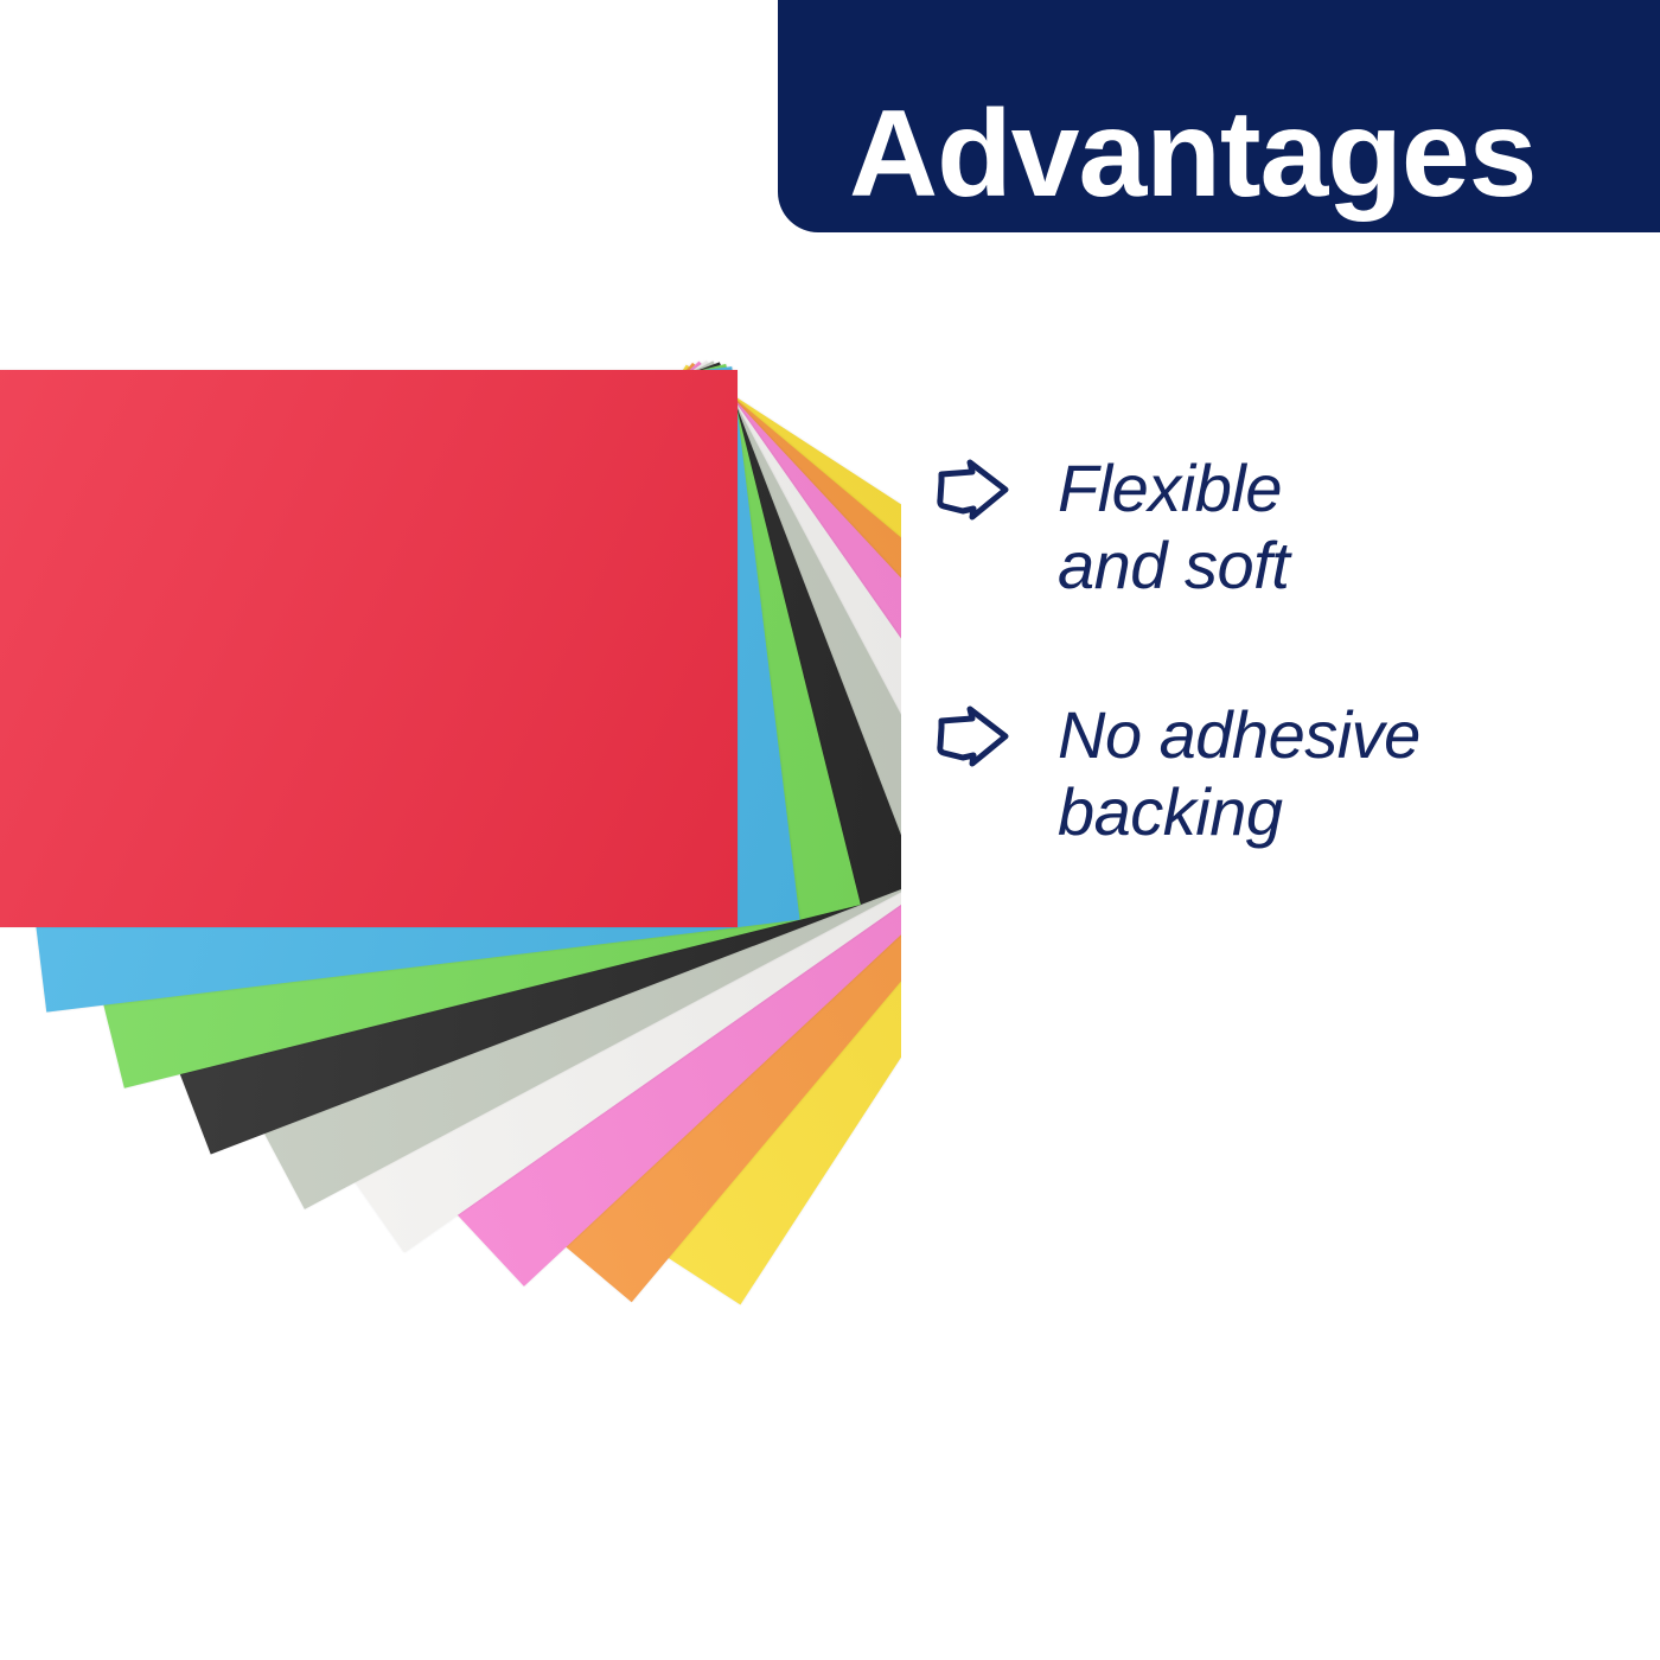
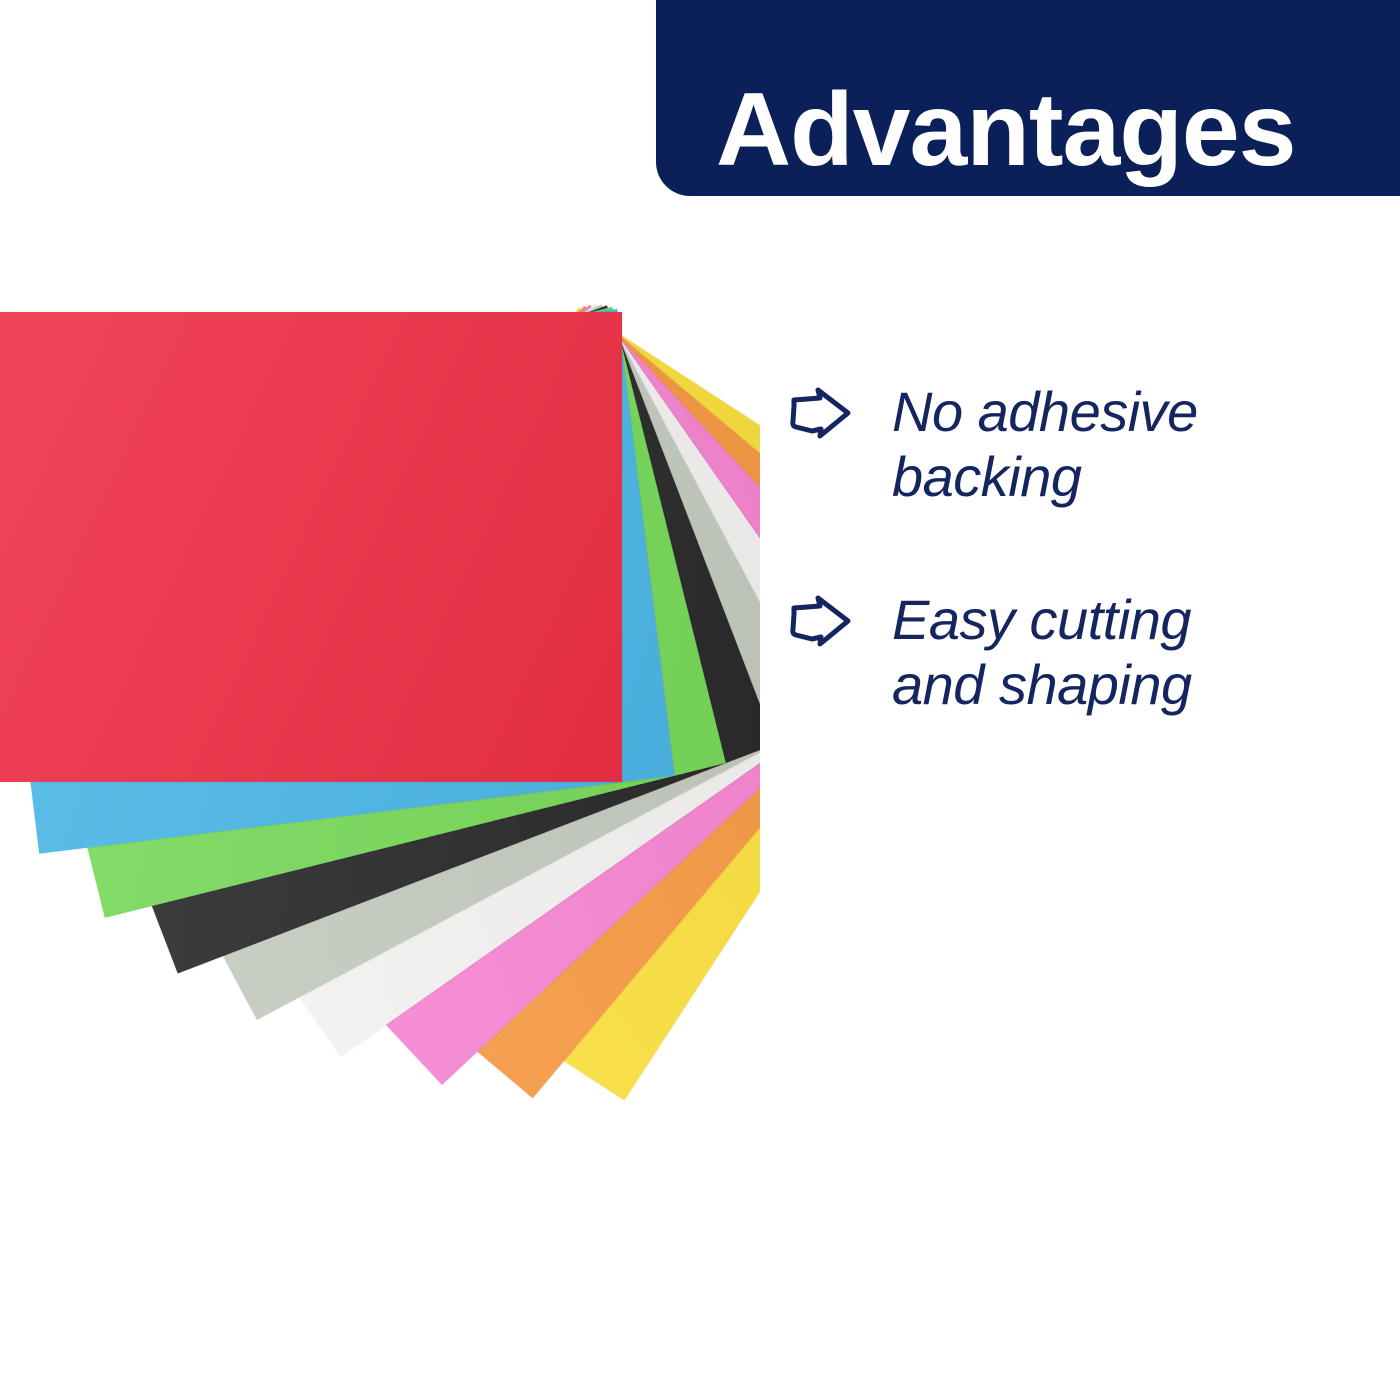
  Advantages
- Flexible
- and soft
  No adhesive
  backing
+ Easy cutting
+ and shaping
